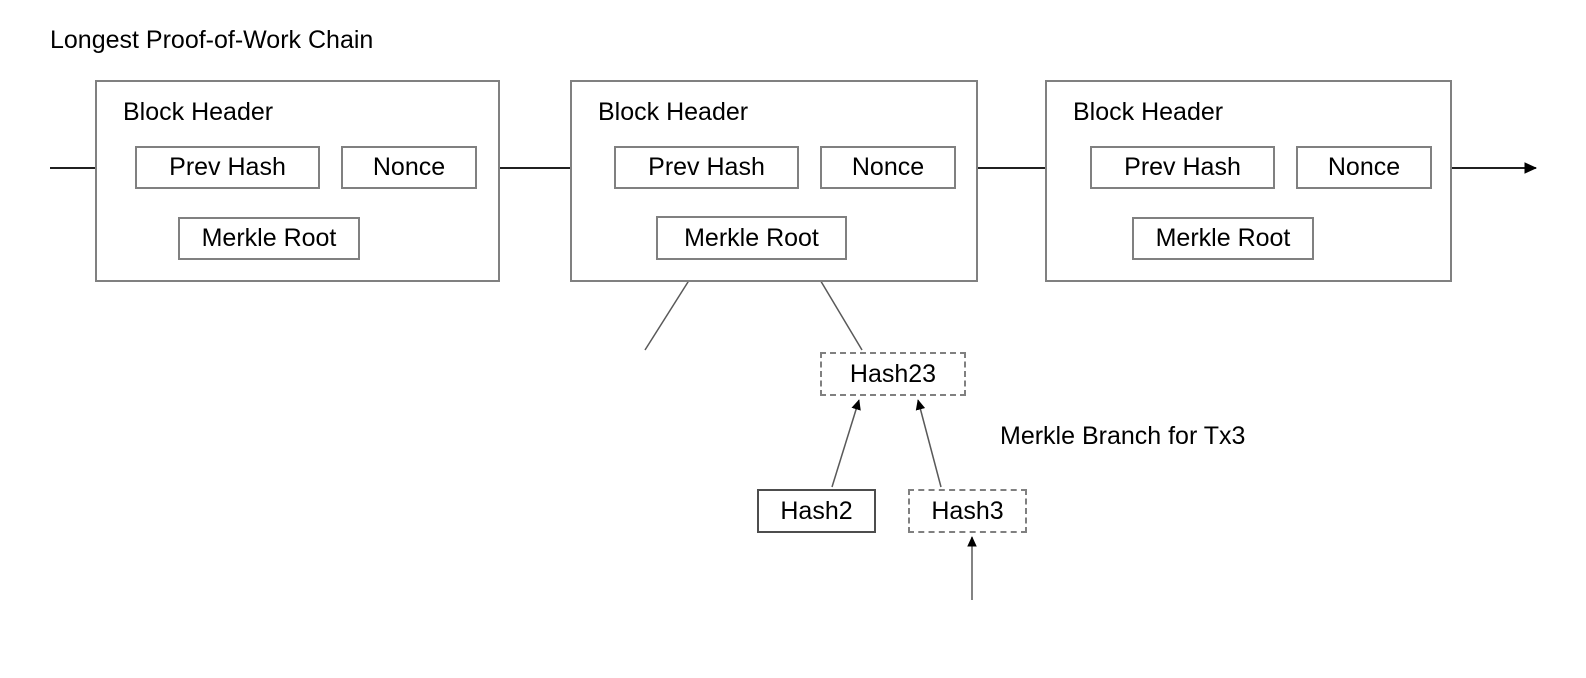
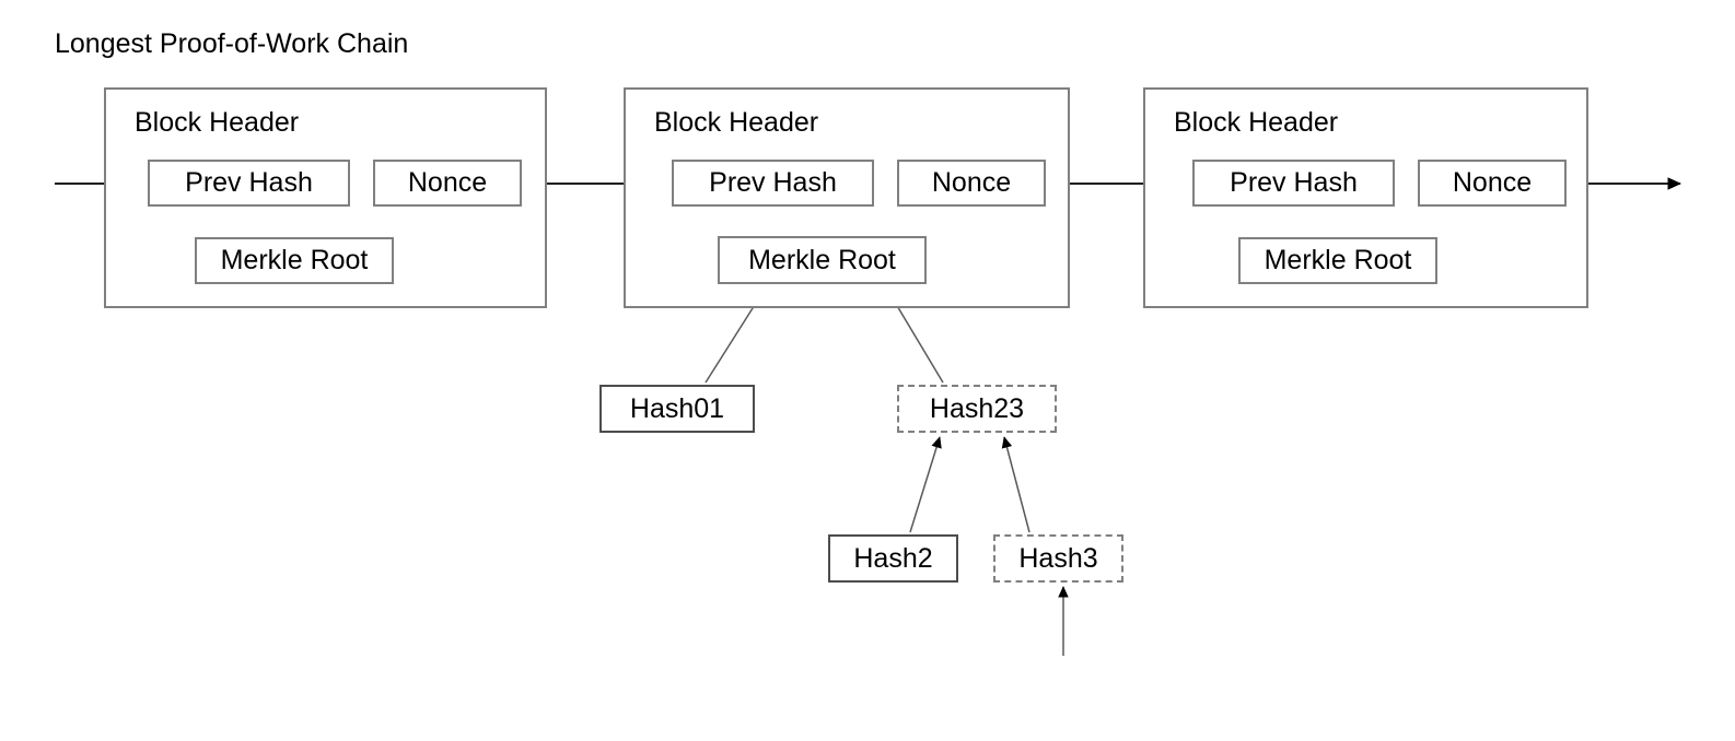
  Longest Proof-of-Work Chain
  Block Header
  Prev Hash
  Nonce
  Merkle Root
  Block Header
  Prev Hash
  Nonce
  Merkle Root
  Block Header
  Prev Hash
  Nonce
  Merkle Root
+ Hash01
  Hash23
  Hash2
  Hash3
- Merkle Branch for Tx3
